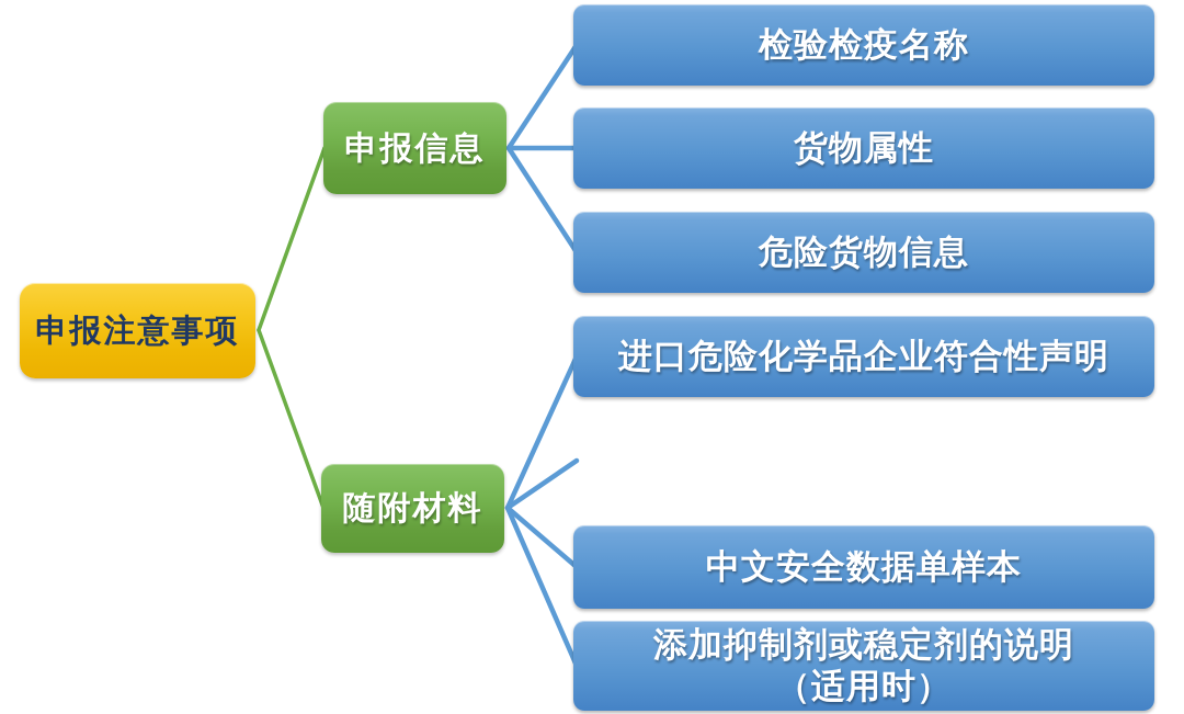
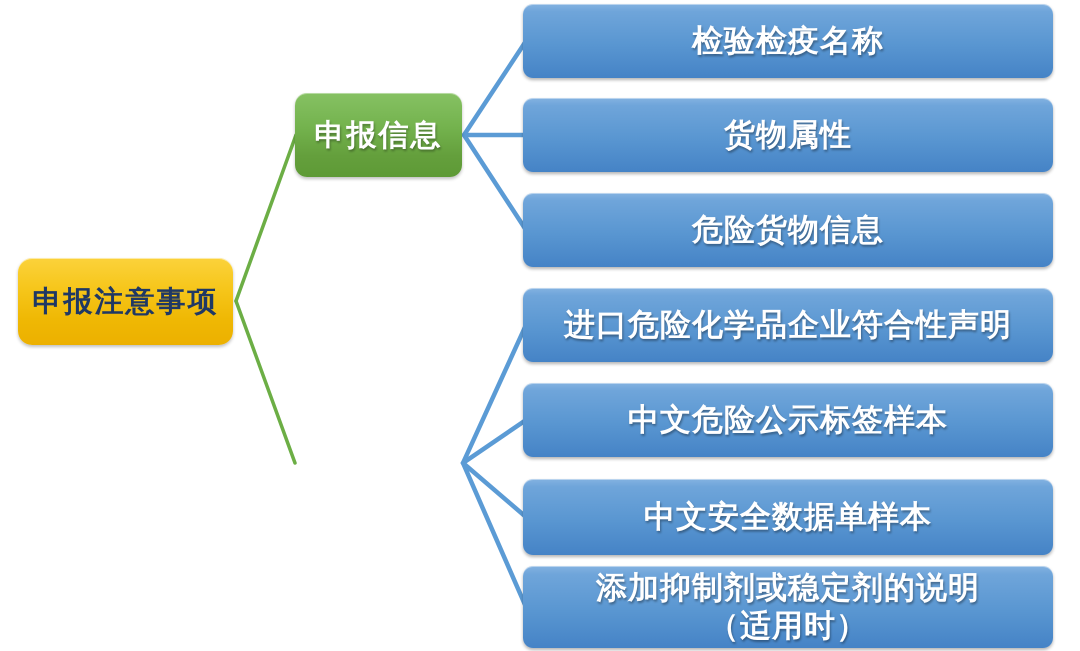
  申报注意事项
  申报信息
- 随附材料
  检验检疫名称
  货物属性
  危险货物信息
  进口危险化学品企业符合性声明
+ 中文危险公示标签样本
  中文安全数据单样本
  添加抑制剂或稳定剂的说明
  （适用时）
